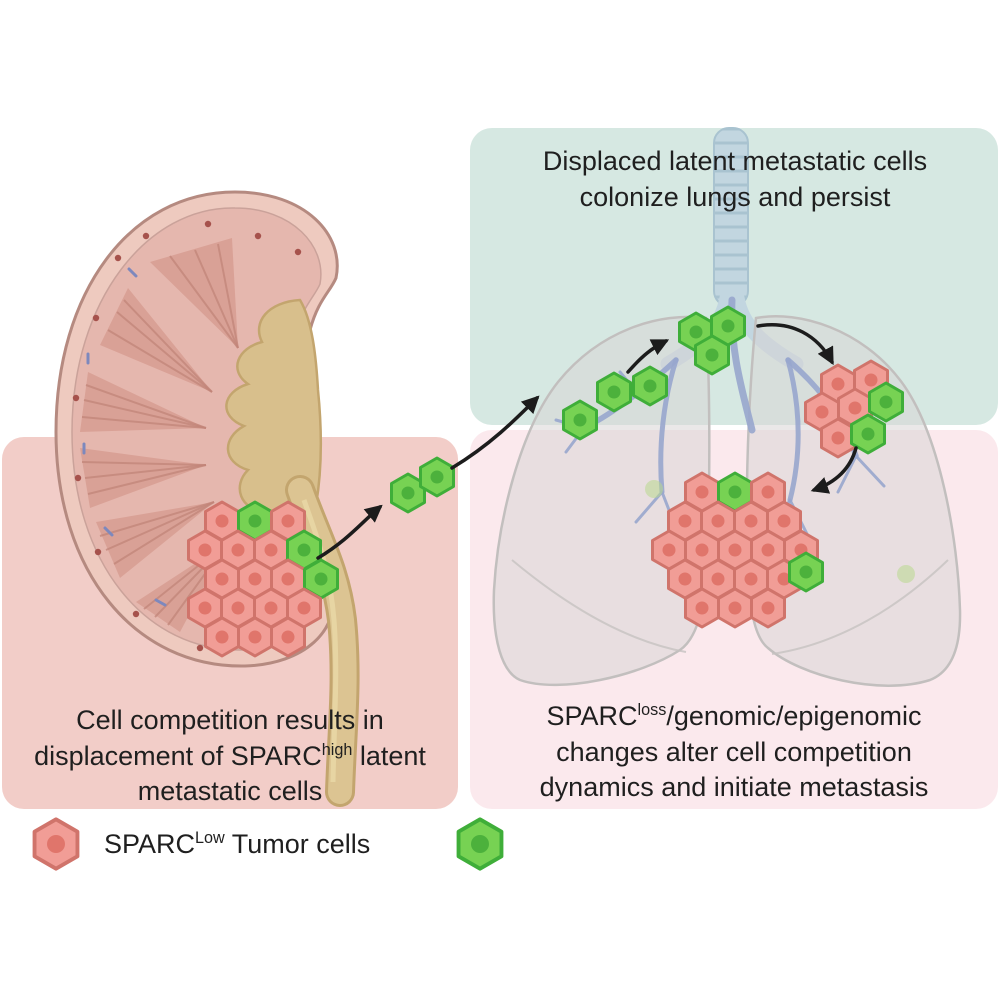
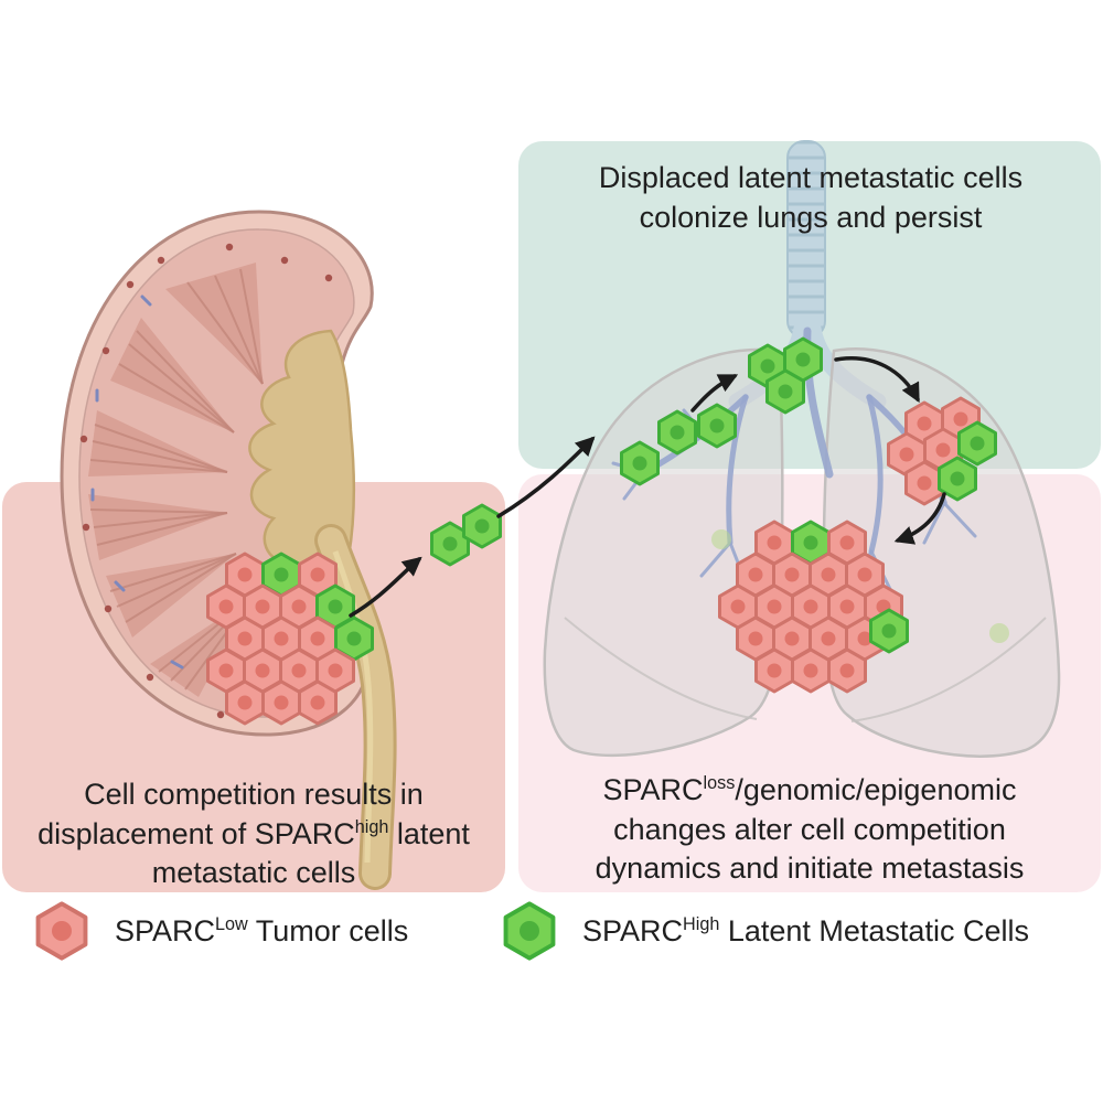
  Displaced latent metastatic cells
  colonize lungs and persist
  Cell competition results in
  displacement of SPARChigh latent
  metastatic cells
  SPARCloss/genomic/epigenomic
  changes alter cell competition
  dynamics and initiate metastasis
  SPARCLow Tumor cells
+ SPARCHigh Latent Metastatic Cells
